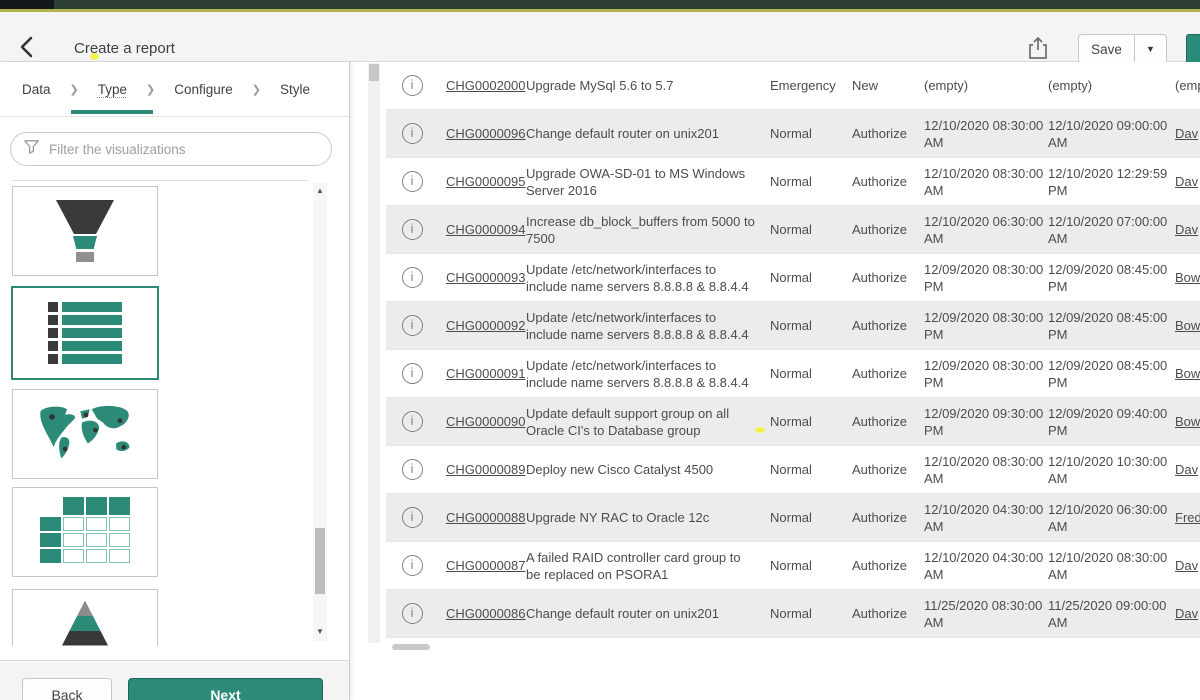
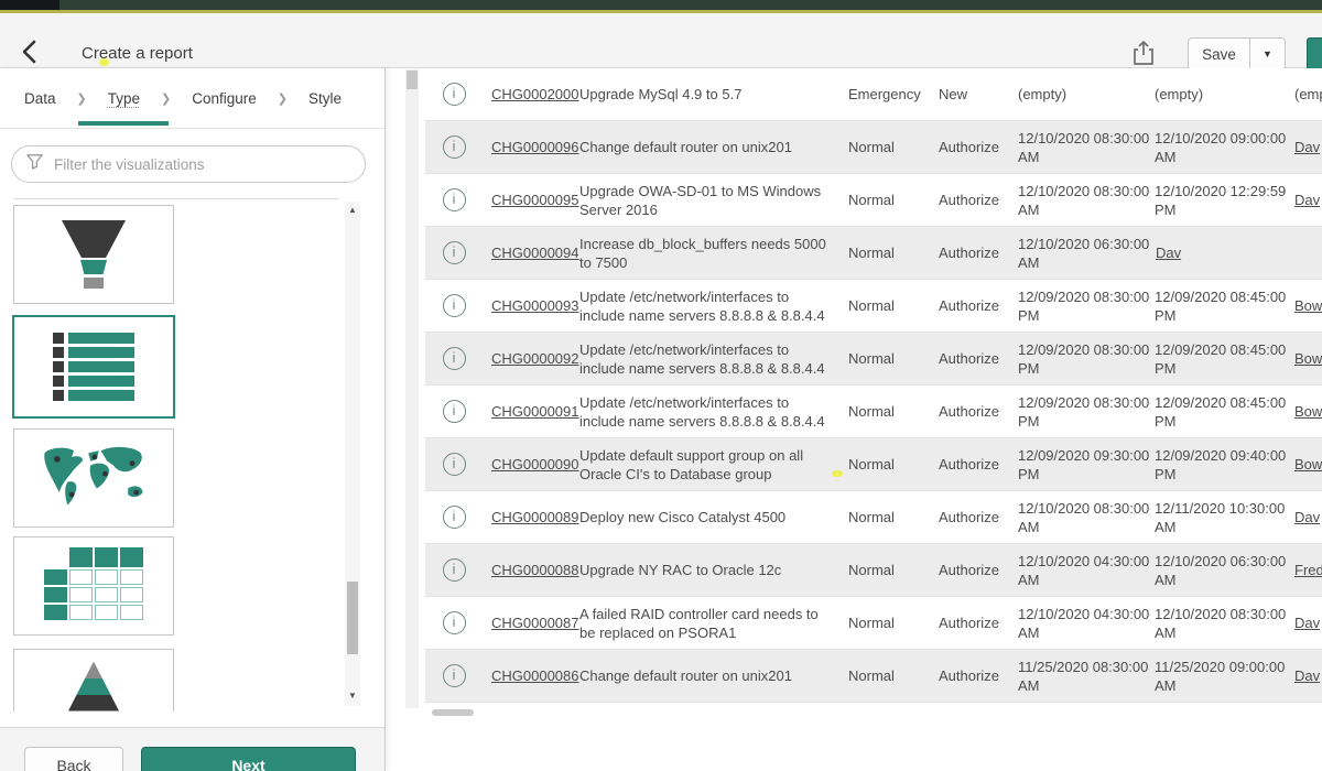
  Create a report
  Save
  ▼
  Data
  ❯
  Type
  ❯
  Configure
  ❯
  Style
  Filter the visualizations
  ▲
  ▼
  Back
  Next
  i
  CHG0002000
- Upgrade MySql 5.6 to 5.7
+ Upgrade MySql 4.9 to 5.7
  Emergency
  New
  (empty)
  (empty)
  i
  CHG0000096
  Change default router on unix201
  Normal
  Authorize
  12/10/2020 08:30:00 AM
  12/10/2020 09:00:00 AM
  Dav
  i
  CHG0000095
  Upgrade OWA-SD-01 to MS Windows Server 2016
  Normal
  Authorize
  12/10/2020 08:30:00 AM
  12/10/2020 12:29:59 PM
  Dav
  i
  CHG0000094
- Increase db_block_buffers from 5000 to 7500
+ Increase db_block_buffers needs 5000 to 7500
  Normal
  Authorize
  12/10/2020 06:30:00 AM
- 12/10/2020 07:00:00 AM
  Dav
  i
  CHG0000093
  Update /etc/network/interfaces to include name servers 8.8.8.8 & 8.8.4.4
  Normal
  Authorize
  12/09/2020 08:30:00 PM
  12/09/2020 08:45:00 PM
  Bow
  i
  CHG0000092
  Update /etc/network/interfaces to include name servers 8.8.8.8 & 8.8.4.4
  Normal
  Authorize
  12/09/2020 08:30:00 PM
  12/09/2020 08:45:00 PM
  Bow
  i
  CHG0000091
  Update /etc/network/interfaces to include name servers 8.8.8.8 & 8.8.4.4
  Normal
  Authorize
  12/09/2020 08:30:00 PM
  12/09/2020 08:45:00 PM
  Bow
  i
  CHG0000090
  Update default support group on all Oracle CI's to Database group
  Normal
  Authorize
  12/09/2020 09:30:00 PM
  12/09/2020 09:40:00 PM
  Bow
  i
  CHG0000089
  Deploy new Cisco Catalyst 4500
  Normal
  Authorize
  12/10/2020 08:30:00 AM
- 12/10/2020 10:30:00 AM
+ 12/11/2020 10:30:00 AM
  Dav
  i
  CHG0000088
  Upgrade NY RAC to Oracle 12c
  Normal
  Authorize
  12/10/2020 04:30:00 AM
  12/10/2020 06:30:00 AM
  Fred
  i
  CHG0000087
- A failed RAID controller card group to be replaced on PSORA1
+ A failed RAID controller card needs to be replaced on PSORA1
  Normal
  Authorize
  12/10/2020 04:30:00 AM
  12/10/2020 08:30:00 AM
  Dav
  i
  CHG0000086
  Change default router on unix201
  Normal
  Authorize
  11/25/2020 08:30:00 AM
  11/25/2020 09:00:00 AM
  Dav
